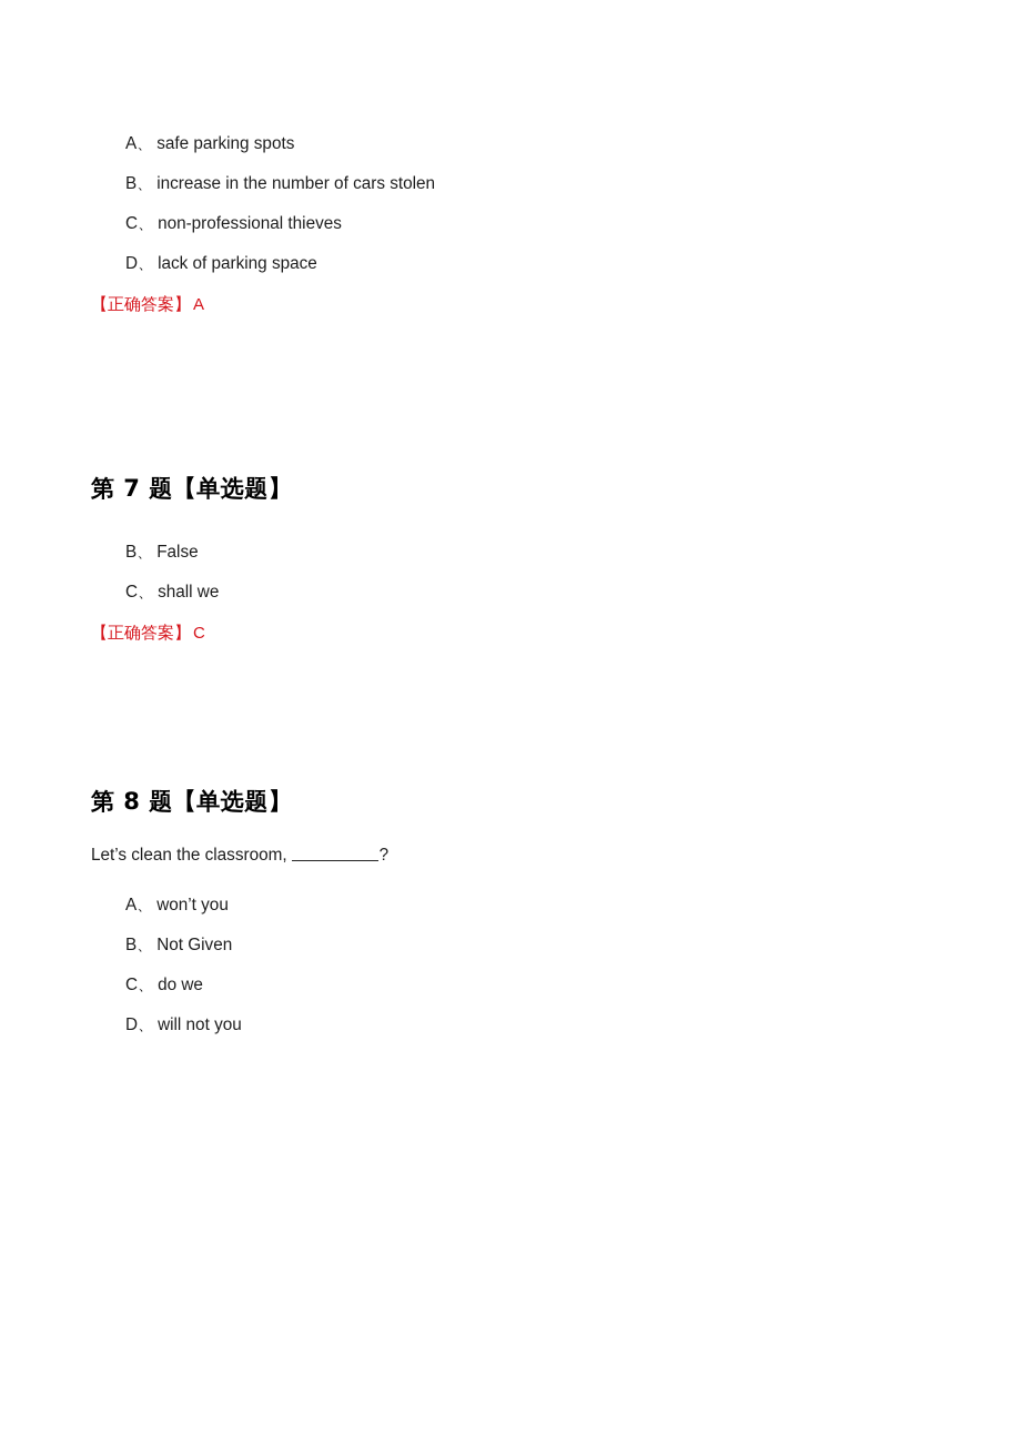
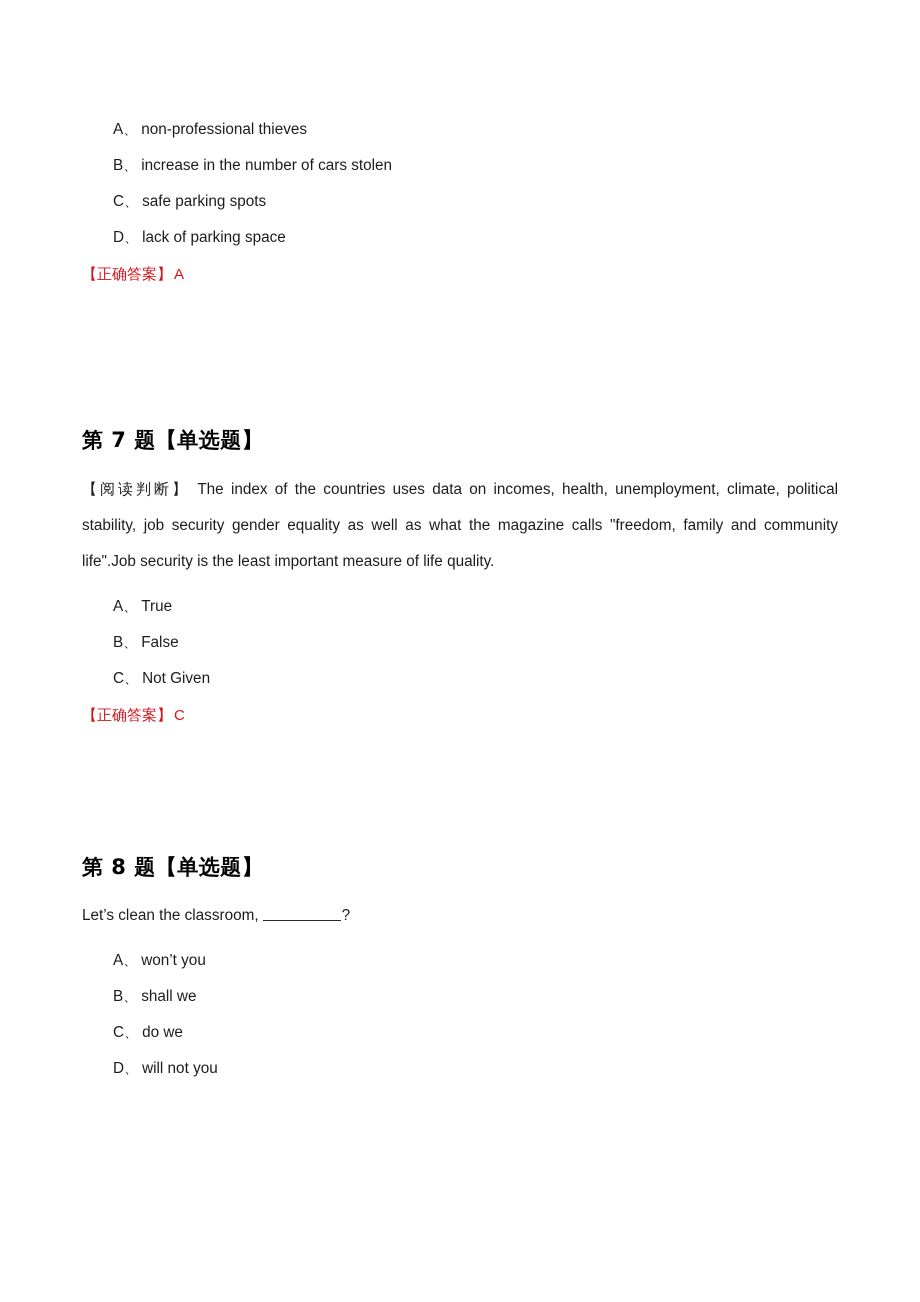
- A、 safe parking spots
+ A、 non-professional thieves
  B、 increase in the number of cars stolen
- C、 non-professional thieves
+ C、 safe parking spots
  D、 lack of parking space
  【正确答案】A
  第 7 题【单选题】
+ 【阅读判断】 The index of the countries uses data on incomes, health, unemployment, climate, political stability, job security gender equality as well as what the magazine calls "freedom, family and community life".Job security is the least important measure of life quality.
+ A、 True
  B、 False
- C、 shall we
+ C、 Not Given
  【正确答案】C
  第 8 题【单选题】
  Let’s clean the classroom, ?
  A、 won’t you
- B、 Not Given
+ B、 shall we
  C、 do we
  D、 will not you
